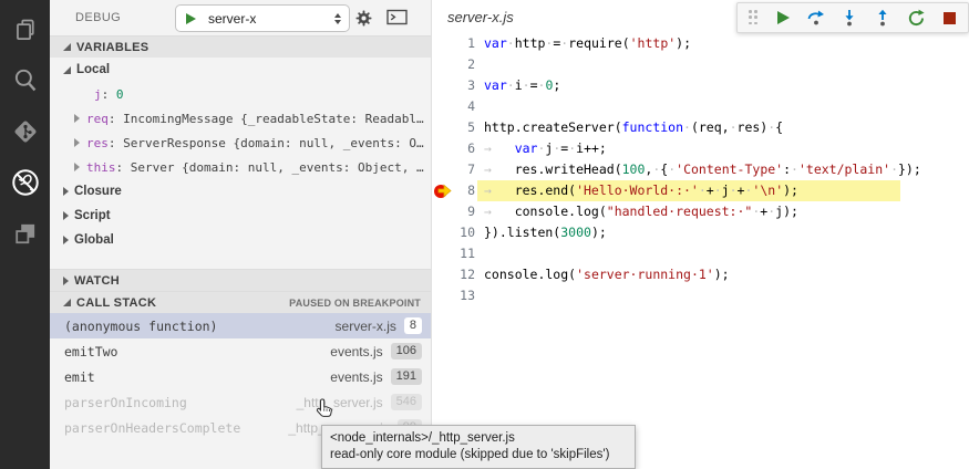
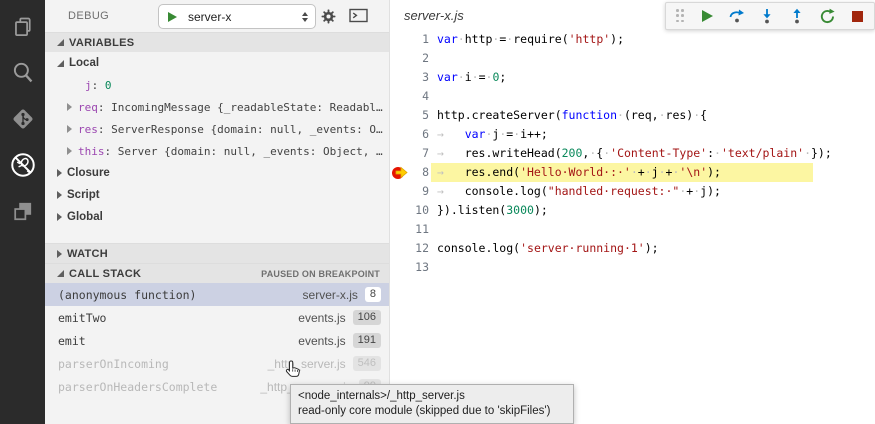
  DEBUG
  server-x
  VARIABLES
  Local
  j: 0
  req: IncomingMessage {_readableState: Readabl…
  res: ServerResponse {domain: null, _events: O…
  this: Server {domain: null, _events: Object, …
  Closure
  Script
  Global
  WATCH
  CALL STACK
  PAUSED ON BREAKPOINT
  (anonymous function)
  server-x.js
  8
  emitTwo
  events.js
  106
  emit
  events.js
  191
  parserOnIncoming
  _htt_server.js
  546
  parserOnHeadersComplete
  server-x.js
  1
  var·http·=·require('http');
  2
  3
  var·i·=·0;
  4
  5
  http.createServer(function·(req,·res)·{
  6
  → var·j·=·i++;
  7
- → res.writeHead(100,·{·'Content-Type':·'text/plain'·});
+ → res.writeHead(200,·{·'Content-Type':·'text/plain'·});
  8
  → res.end('Hello·World·:·'·+·j·+·'\n');
  9
  → console.log("handled·request:·"·+·j);
  10
  }).listen(3000);
  11
  12
  console.log('server·running·1');
  13
  <node_internals>/_http_server.js
  read-only core module (skipped due to 'skipFiles')
